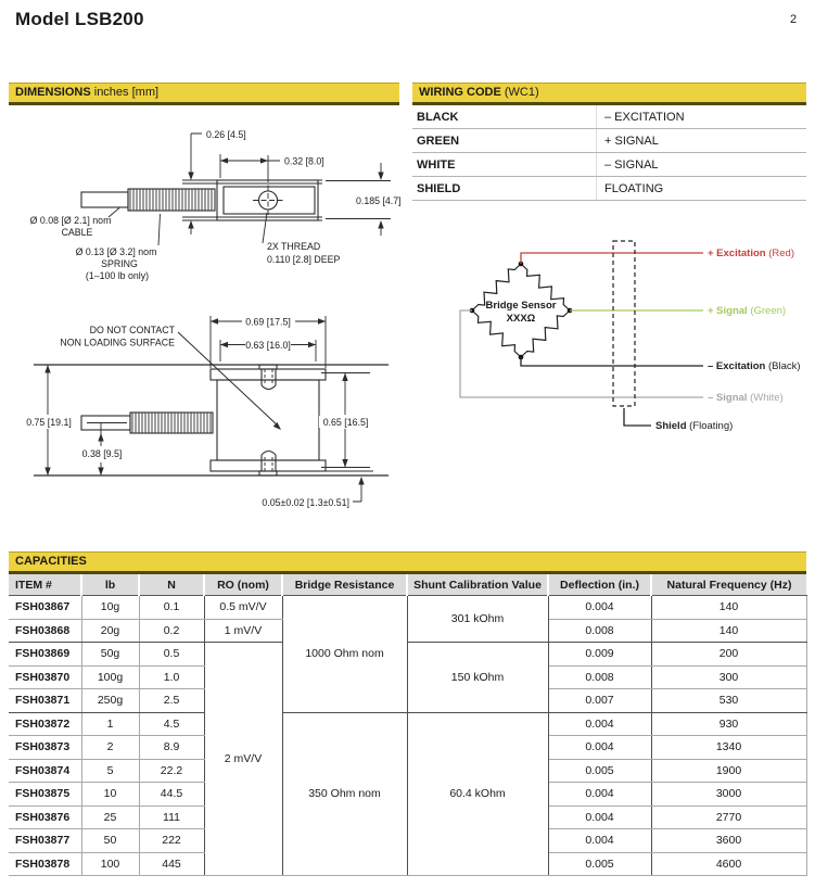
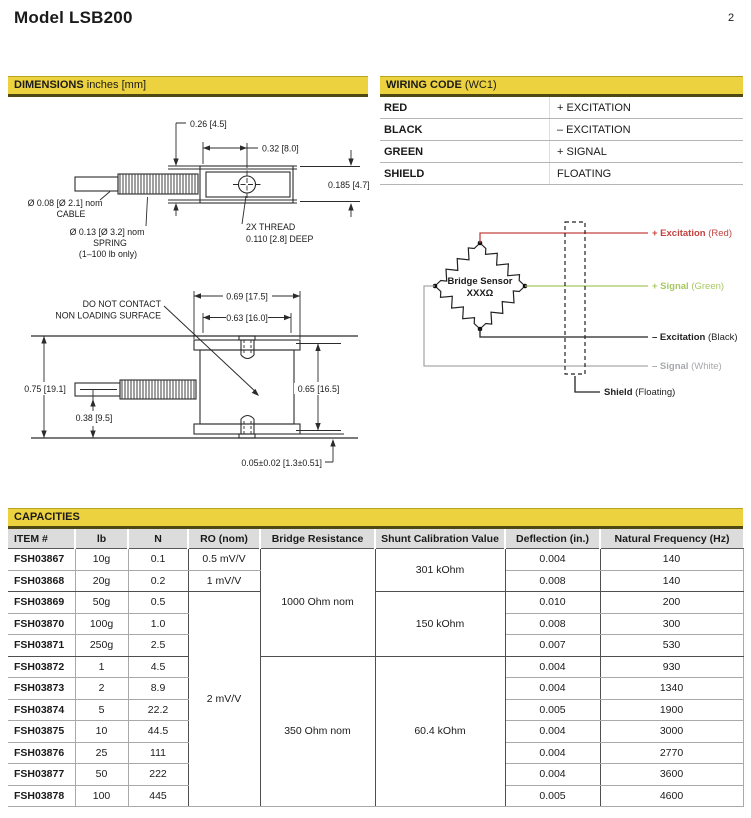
  Model LSB200
  2
  DIMENSIONS inches [mm]
  WIRING CODE (WC1)
+ RED
+ + EXCITATION
  BLACK
  – EXCITATION
  GREEN
  + SIGNAL
- WHITE
- – SIGNAL
  SHIELD
  FLOATING
  0.26 [4.5]
  0.32 [8.0]
  0.185 [4.7]
  Ø 0.08 [Ø 2.1] nom
  CABLE
  Ø 0.13 [Ø 3.2] nom
  SPRING
  (1–100 lb only)
  2X THREAD
  0.110 [2.8] DEEP
  DO NOT CONTACT
  NON LOADING SURFACE
  0.69 [17.5]
  0.63 [16.0]
  0.75 [19.1]
  0.38 [9.5]
  0.65 [16.5]
  0.05±0.02 [1.3±0.51]
  Bridge Sensor
  XXXΩ
  + Excitation (Red)
  + Signal (Green)
  – Excitation (Black)
  – Signal (White)
  Shield (Floating)
  CAPACITIES
  ITEM #	lb	N	RO (nom)	Bridge Resistance	Shunt Calibration Value	Deflection (in.)	Natural Frequency (Hz)
  FSH03867	10g	0.1	0.5 mV/V	1000 Ohm nom	301 kOhm	0.004	140
  FSH03868	20g	0.2	1 mV/V	0.008	140
- FSH03869	50g	0.5	2 mV/V	150 kOhm	0.009	200
+ FSH03869	50g	0.5	2 mV/V	150 kOhm	0.010	200
  FSH03870	100g	1.0	0.008	300
  FSH03871	250g	2.5	0.007	530
  FSH03872	1	4.5	350 Ohm nom	60.4 kOhm	0.004	930
  FSH03873	2	8.9	0.004	1340
  FSH03874	5	22.2	0.005	1900
  FSH03875	10	44.5	0.004	3000
  FSH03876	25	111	0.004	2770
  FSH03877	50	222	0.004	3600
  FSH03878	100	445	0.005	4600
